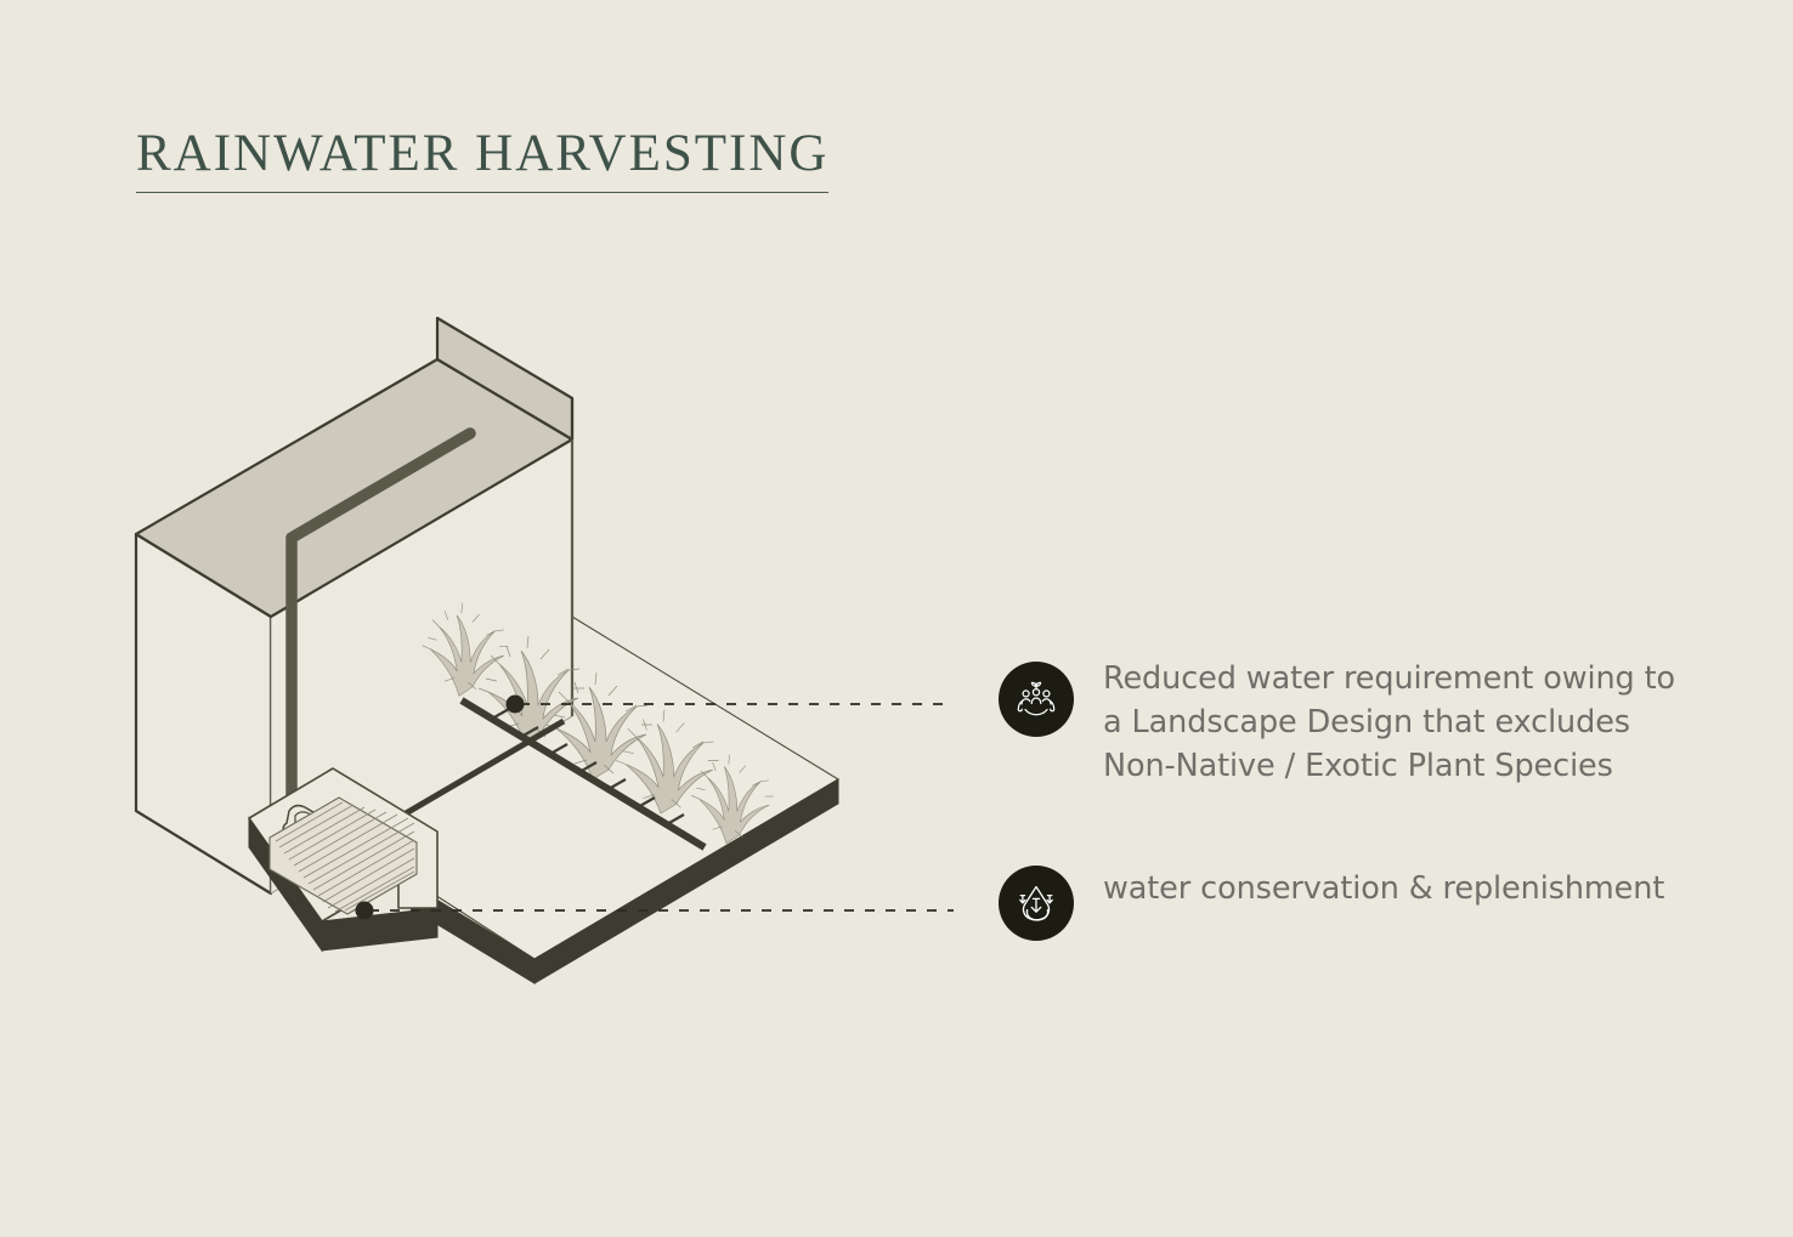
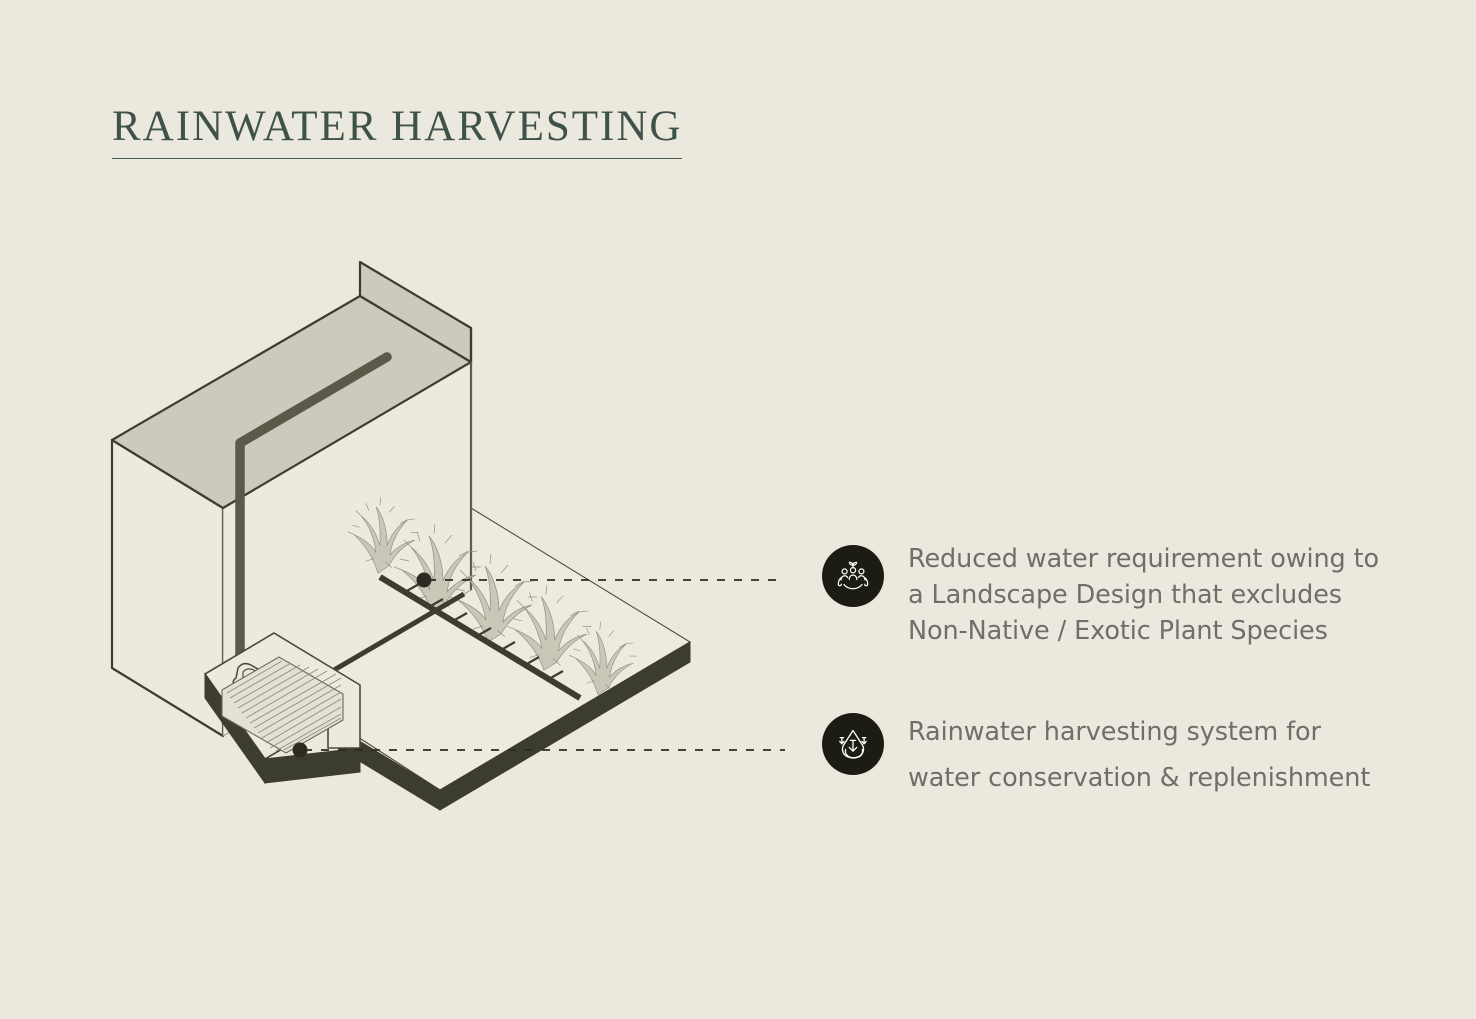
  RAINWATER HARVESTING
  Reduced water requirement owing to
  a Landscape Design that excludes
  Non-Native / Exotic Plant Species
+ Rainwater harvesting system for
  water conservation & replenishment
